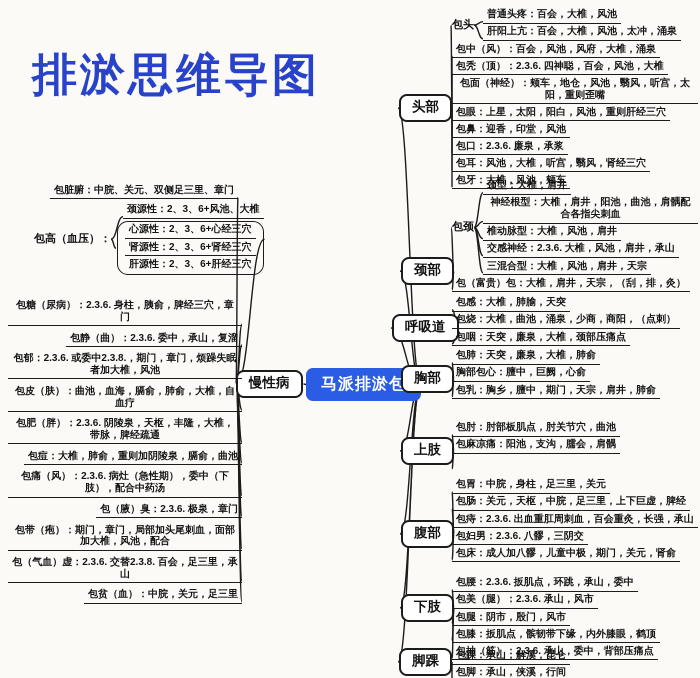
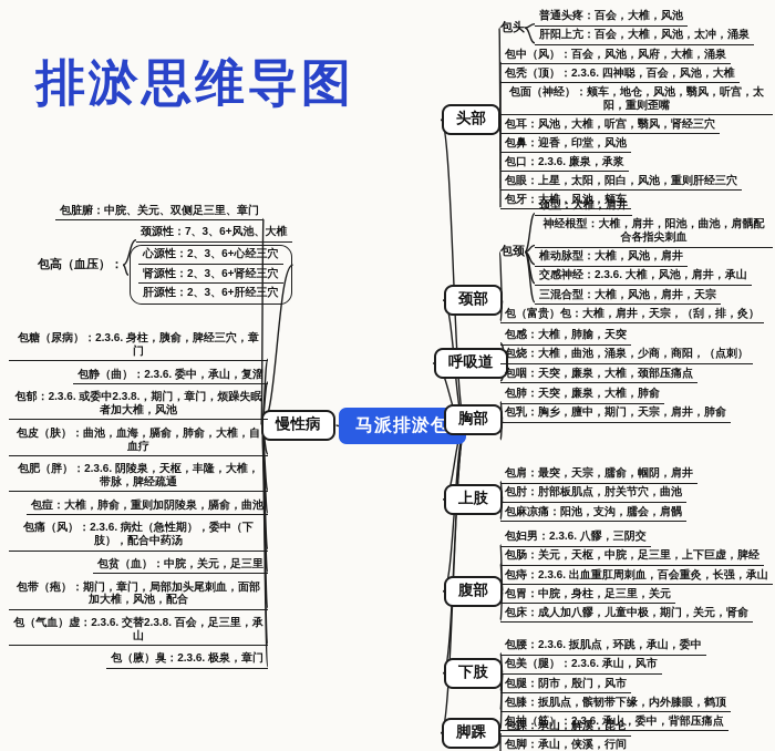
  排淤思维导图
  马派排淤包
  慢性病
  头部
  颈部
  呼吸道
  胸部
  上肢
  腹部
  下肢
  脚踝
  包头
  普通头疼：百会，大椎，风池
  肝阳上亢：百会，大椎，风池，太冲，涌泉
  包中（风）：百会，风池，风府，大椎，涌泉
  包秃（顶）：2.3.6. 四神聪，百会，风池，大椎
  包面（神经）：颊车，地仓，风池，翳风，听宫，太阳，重则歪嘴
- 包眼：上星，太阳，阳白，风池，重则肝经三穴
+ 包耳：风池，大椎，听宫，翳风，肾经三穴
  包鼻：迎香，印堂，风池
  包口：2.3.6. 廉泉，承浆
- 包耳：风池，大椎，听宫，翳风，肾经三穴
+ 包眼：上星，太阳，阳白，风池，重则肝经三穴
  包牙：大椎，风池，颊车
  包颈
  颈型：大椎，肩井
  神经根型：大椎，肩井，阳池，曲池，肩髃配合各指尖刺血
  椎动脉型：大椎，风池，肩井
  交感神经：2.3.6. 大椎，风池，肩井，承山
  三混合型：大椎，风池，肩井，天宗
  包（富贵）包：大椎，肩井，天宗，（刮，排，灸）
  包感：大椎，肺腧，天突
  包烧：大椎，曲池，涌泉，少商，商阳，（点刺）
  包咽：天突，廉泉，大椎，颈部压痛点
  包肺：天突，廉泉，大椎，肺俞
- 胸部包心：膻中，巨阙，心俞
  包乳：胸乡，膻中，期门，天宗，肩井，肺俞
+ 包肩：最突，天宗，臑俞，帼阴，肩井
  包肘：肘部板肌点，肘关节穴，曲池
  包麻凉痛：阳池，支沟，臑会，肩髃
- 包胃：中脘，身柱，足三里，关元
+ 包妇男：2.3.6. 八髎，三阴交
  包肠：关元，天枢，中脘，足三里，上下巨虚，脾经
  包痔：2.3.6. 出血重肛周刺血，百会重灸，长强，承山
- 包妇男：2.3.6. 八髎，三阴交
+ 包胃：中脘，身柱，足三里，关元
  包床：成人加八髎，儿童中极，期门，关元，肾俞
  包腰：2.3.6. 扳肌点，环跳，承山，委中
  包美（腿）：2.3.6. 承山，风市
  包腿：阴市，殷门，风市
  包膝：扳肌点，髌韧带下缘，内外膝眼，鹤顶
  包抽（筋）：2.3.6. 承山，委中，背部压痛点
  包踝：承山，解溪，昆仑
  包脚：承山，侠溪，行间
  包脏腑：中脘、关元、双侧足三里、章门
  包高（血压）：
- 颈源性：2、3、6+风池、大椎
+ 颈源性：7、3、6+风池、大椎
  心源性：2、3、6+心经三穴
  肾源性：2、3、6+肾经三穴
  肝源性：2、3、6+肝经三穴
  包糖（尿病）：2.3.6. 身柱，胰俞，脾经三穴，章门
  包静（曲）：2.3.6. 委中，承山，复溜
  包郁：2.3.6. 或委中2.3.8.，期门，章门，烦躁失眠者加大椎，风池
  包皮（肤）：曲池，血海，膈俞，肺俞，大椎，自血疗
  包肥（胖）：2.3.6. 阴陵泉，天枢，丰隆，大椎，带脉，脾经疏通
  包痘：大椎，肺俞，重则加阴陵泉，膈俞，曲池
  包痛（风）：2.3.6. 病灶（急性期），委中（下肢），配合中药汤
- 包（腋）臭：2.3.6. 极泉，章门
+ 包贫（血）：中脘，关元，足三里
  包带（疱）：期门，章门，局部加头尾刺血，面部加大椎，风池，配合
  包（气血）虚：2.3.6. 交替2.3.8. 百会，足三里，承山
- 包贫（血）：中脘，关元，足三里
+ 包（腋）臭：2.3.6. 极泉，章门
